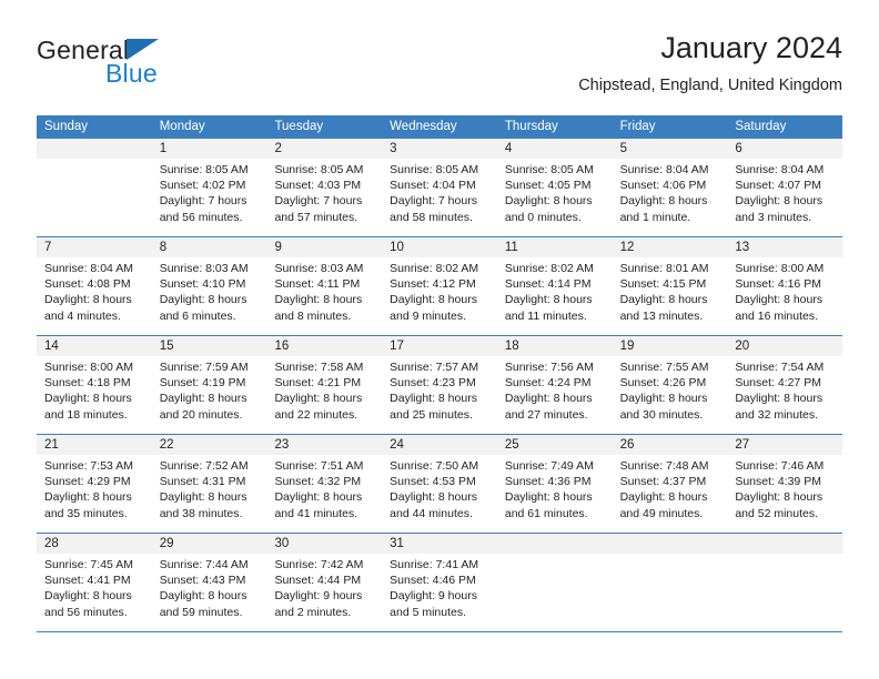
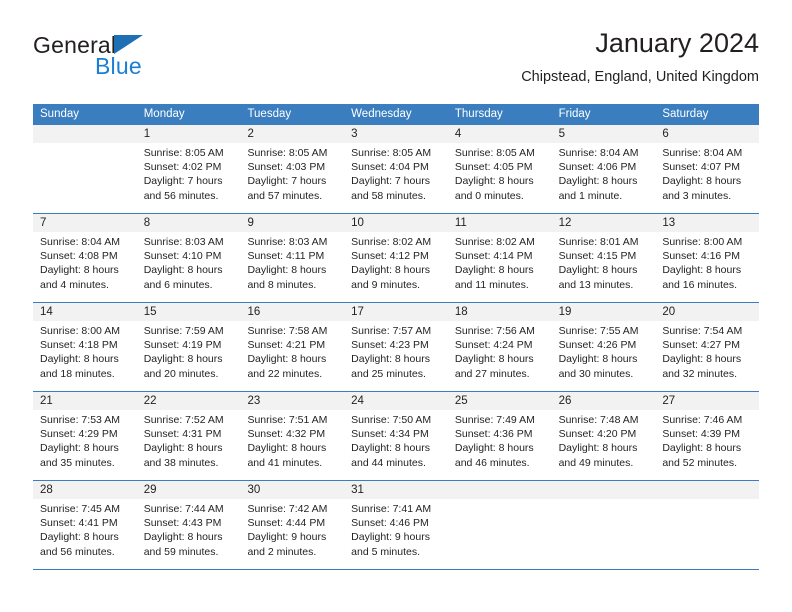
  General
  Blue
  January 2024
  Chipstead, England, United Kingdom
  Sunday
  Monday
  Tuesday
  Wednesday
  Thursday
  Friday
  Saturday
  1
  2
  3
  4
  5
  6
  Sunrise: 8:05 AM
  Sunset: 4:02 PM
  Daylight: 7 hours
  and 56 minutes.
  Sunrise: 8:05 AM
  Sunset: 4:03 PM
  Daylight: 7 hours
  and 57 minutes.
  Sunrise: 8:05 AM
  Sunset: 4:04 PM
  Daylight: 7 hours
  and 58 minutes.
  Sunrise: 8:05 AM
  Sunset: 4:05 PM
  Daylight: 8 hours
  and 0 minutes.
  Sunrise: 8:04 AM
  Sunset: 4:06 PM
  Daylight: 8 hours
  and 1 minute.
  Sunrise: 8:04 AM
  Sunset: 4:07 PM
  Daylight: 8 hours
  and 3 minutes.
  7
  8
  9
  10
  11
  12
  13
  Sunrise: 8:04 AM
  Sunset: 4:08 PM
  Daylight: 8 hours
  and 4 minutes.
  Sunrise: 8:03 AM
  Sunset: 4:10 PM
  Daylight: 8 hours
  and 6 minutes.
  Sunrise: 8:03 AM
  Sunset: 4:11 PM
  Daylight: 8 hours
  and 8 minutes.
  Sunrise: 8:02 AM
  Sunset: 4:12 PM
  Daylight: 8 hours
  and 9 minutes.
  Sunrise: 8:02 AM
  Sunset: 4:14 PM
  Daylight: 8 hours
  and 11 minutes.
  Sunrise: 8:01 AM
  Sunset: 4:15 PM
  Daylight: 8 hours
  and 13 minutes.
  Sunrise: 8:00 AM
  Sunset: 4:16 PM
  Daylight: 8 hours
  and 16 minutes.
  14
  15
  16
  17
  18
  19
  20
  Sunrise: 8:00 AM
  Sunset: 4:18 PM
  Daylight: 8 hours
  and 18 minutes.
  Sunrise: 7:59 AM
  Sunset: 4:19 PM
  Daylight: 8 hours
  and 20 minutes.
  Sunrise: 7:58 AM
  Sunset: 4:21 PM
  Daylight: 8 hours
  and 22 minutes.
  Sunrise: 7:57 AM
  Sunset: 4:23 PM
  Daylight: 8 hours
  and 25 minutes.
  Sunrise: 7:56 AM
  Sunset: 4:24 PM
  Daylight: 8 hours
  and 27 minutes.
  Sunrise: 7:55 AM
  Sunset: 4:26 PM
  Daylight: 8 hours
  and 30 minutes.
  Sunrise: 7:54 AM
  Sunset: 4:27 PM
  Daylight: 8 hours
  and 32 minutes.
  21
  22
  23
  24
  25
  26
  27
  Sunrise: 7:53 AM
  Sunset: 4:29 PM
  Daylight: 8 hours
  and 35 minutes.
  Sunrise: 7:52 AM
  Sunset: 4:31 PM
  Daylight: 8 hours
  and 38 minutes.
  Sunrise: 7:51 AM
  Sunset: 4:32 PM
  Daylight: 8 hours
  and 41 minutes.
  Sunrise: 7:50 AM
- Sunset: 4:53 PM
+ Sunset: 4:34 PM
  Daylight: 8 hours
  and 44 minutes.
  Sunrise: 7:49 AM
  Sunset: 4:36 PM
  Daylight: 8 hours
- and 61 minutes.
+ and 46 minutes.
  Sunrise: 7:48 AM
- Sunset: 4:37 PM
+ Sunset: 4:20 PM
  Daylight: 8 hours
  and 49 minutes.
  Sunrise: 7:46 AM
  Sunset: 4:39 PM
  Daylight: 8 hours
  and 52 minutes.
  28
  29
  30
  31
  Sunrise: 7:45 AM
  Sunset: 4:41 PM
  Daylight: 8 hours
  and 56 minutes.
  Sunrise: 7:44 AM
  Sunset: 4:43 PM
  Daylight: 8 hours
  and 59 minutes.
  Sunrise: 7:42 AM
  Sunset: 4:44 PM
  Daylight: 9 hours
  and 2 minutes.
  Sunrise: 7:41 AM
  Sunset: 4:46 PM
  Daylight: 9 hours
  and 5 minutes.
